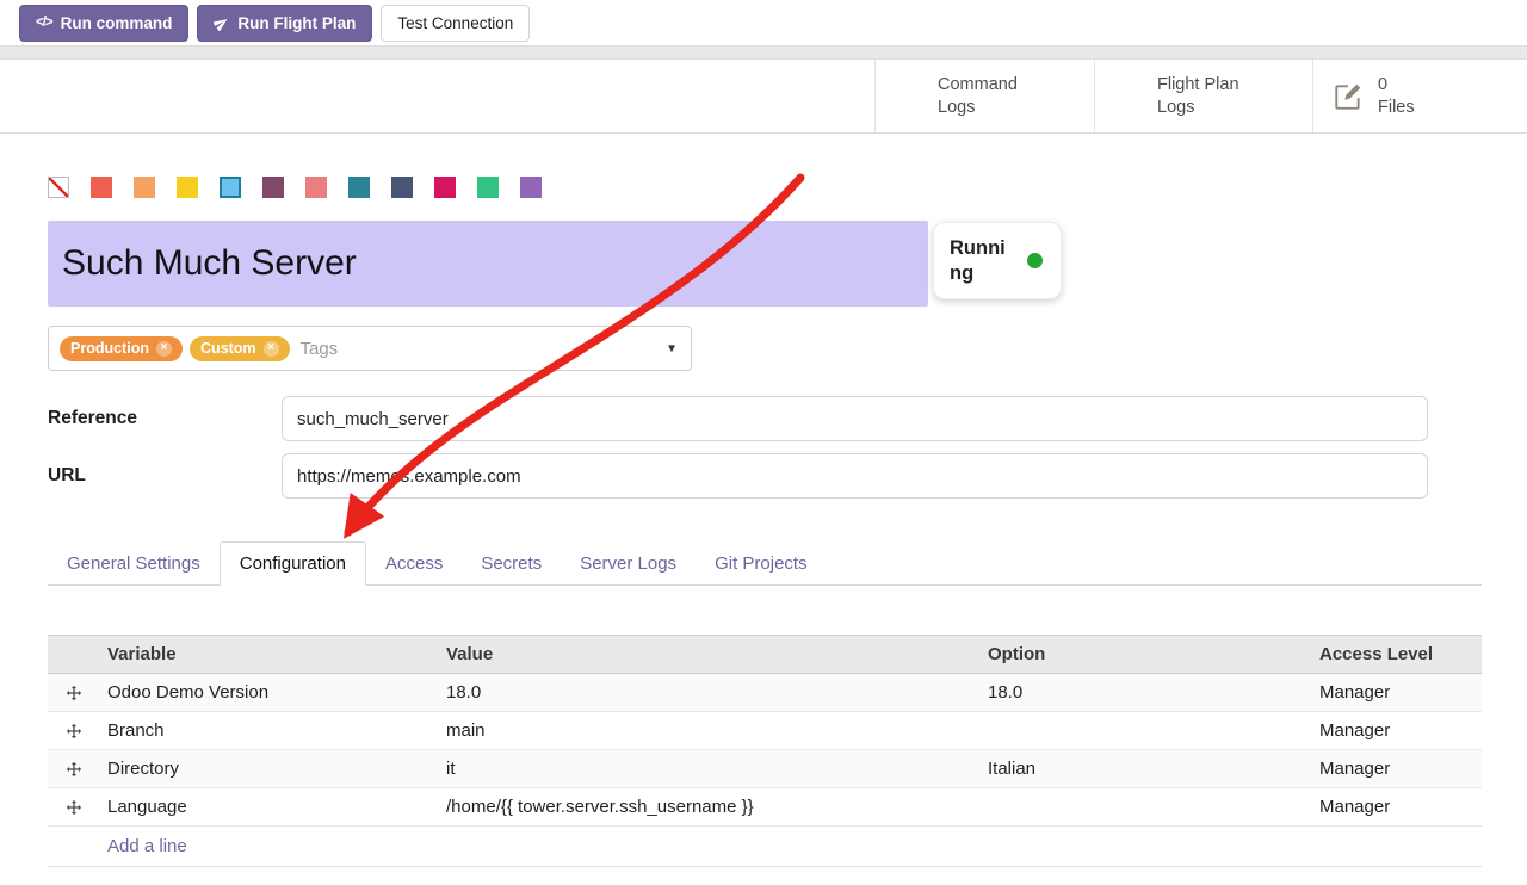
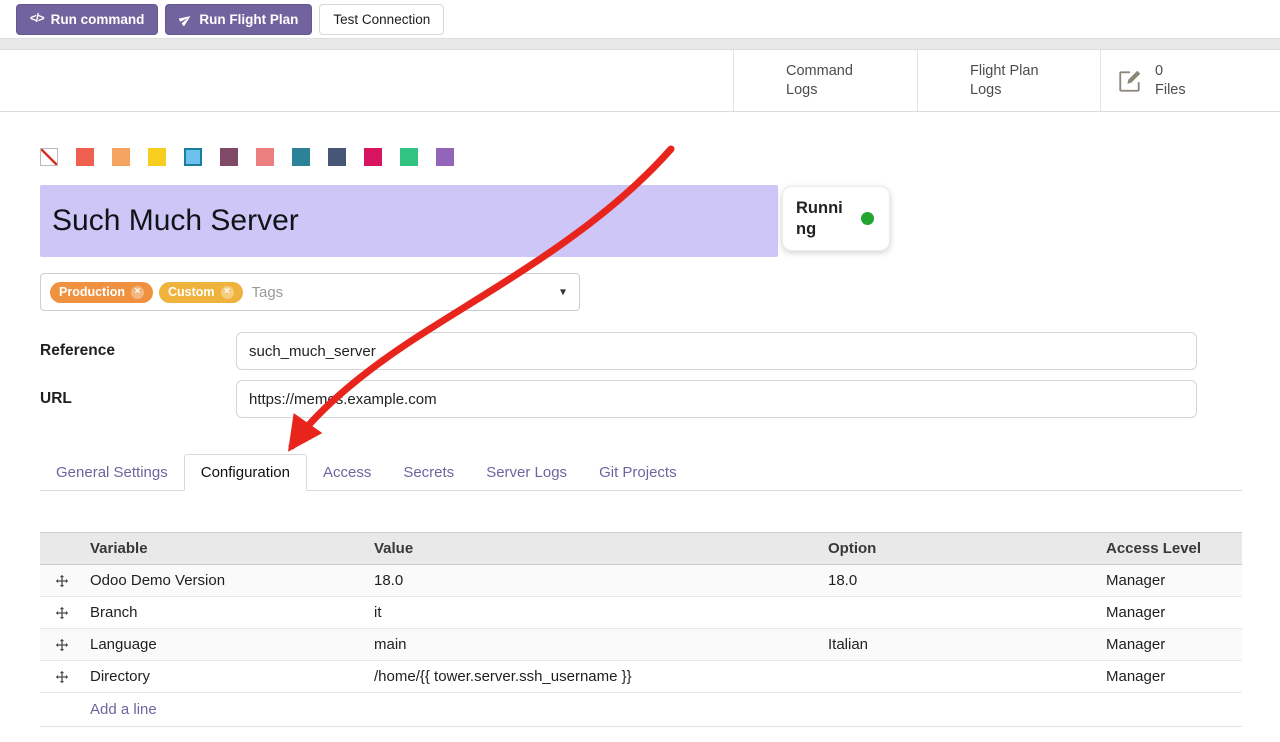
  </>
  Run command
  Run Flight Plan
  Test Connection
  Command
  Logs
  Flight Plan
  Logs
  0
  Files
  Such Much Server
  Production
  ×
  Custom
  ×
  Tags
  ▾
  Reference
  such_much_server
  URL
  https://mem.example.com
  General Settings
  Configuration
  Access
  Secrets
  Server Logs
  Git Projects
  Variable
  Value
  Option
  Access Level
  Odoo Demo Version
  18.0
  18.0
  Manager
  Branch
- main
+ it
  Manager
- Directory
+ Language
- it
+ main
  Italian
  Manager
- Language
+ Directory
  /home/{{ tower.server.ssh_username }}
  Manager
  Add a line
  Running
